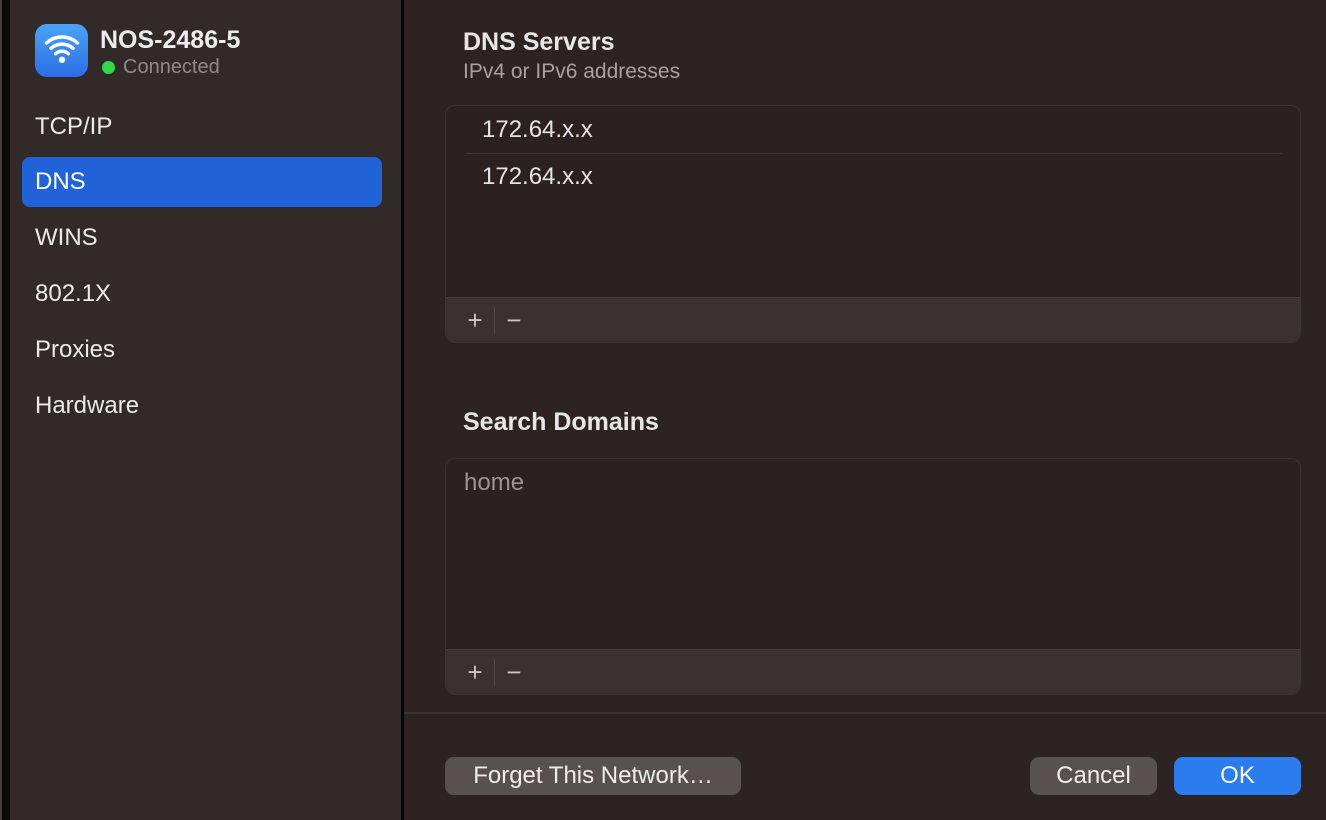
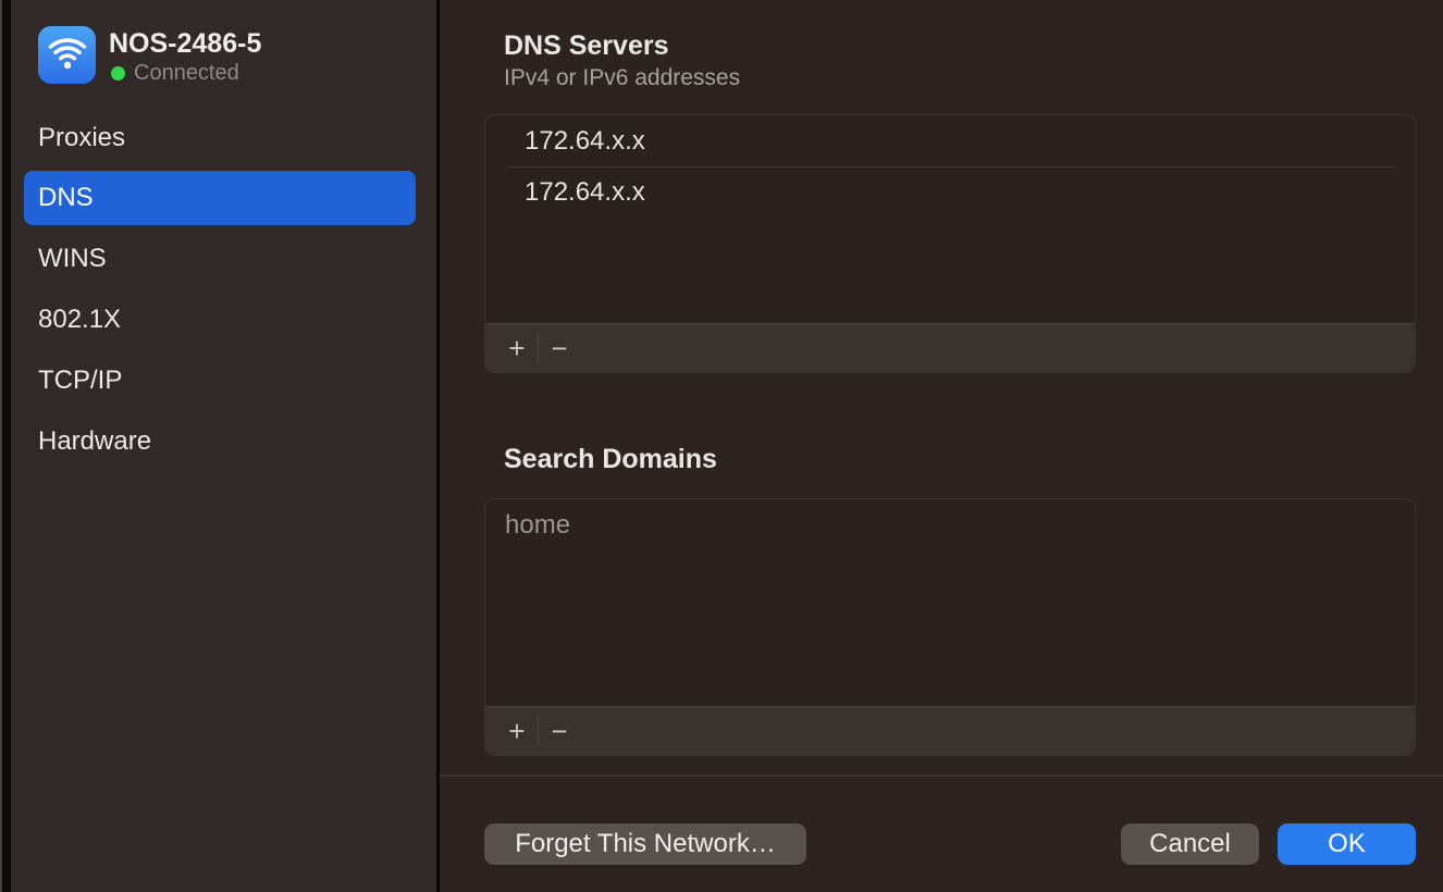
  NOS-2486-5
  Connected
- TCP/IP
+ Proxies
  DNS
  WINS
  802.1X
- Proxies
+ TCP/IP
  Hardware
  DNS Servers
  IPv4 or IPv6 addresses
  172.64.x.x
  172.64.x.x
  +
  −
  Search Domains
  home
  +
  −
  Forget This Network…
  Cancel
  OK
